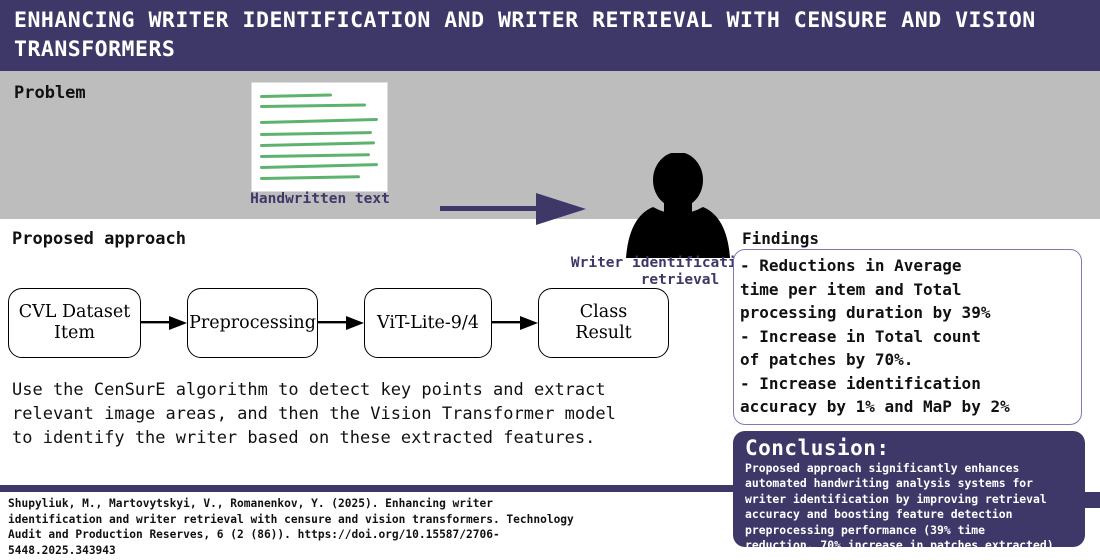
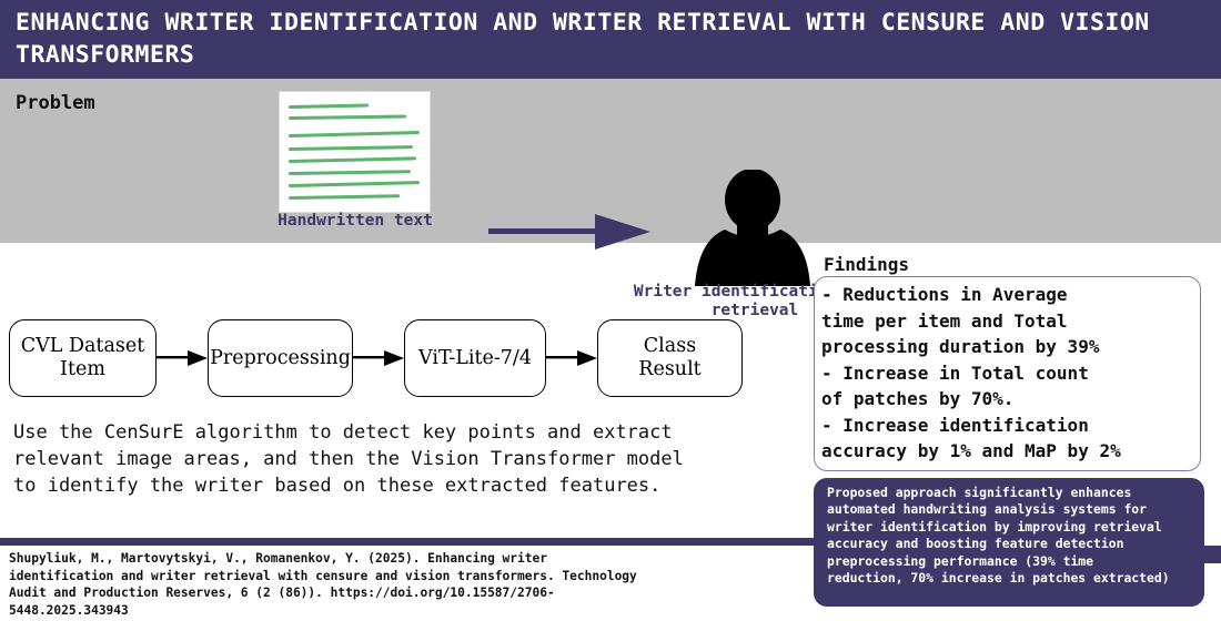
  ENHANCING WRITER IDENTIFICATION AND WRITER RETRIEVAL WITH CENSURE AND VISION TRANSFORMERS
  Problem
  Handwritten text
  Writer identificat retrieval
- Proposed approach
  CVL Dataset
  Item
  Preprocessing
- ViT-Lite-9/4
+ ViT-Lite-7/4
  Class
  Result
  Use the CenSurE algorithm to detect key points and extract
  relevant image areas, and then the Vision Transformer model
  to identify the writer based on these extracted features.
  Shupyliuk, M., Martovytskyi, V., Romanenkov, Y. (2025). Enhancing writer
  identification and writer retrieval with censure and vision transformers. Technology
  Audit and Production Reserves, 6 (2 (86)). https://doi.org/10.15587/2706-
  5448.2025.343943
  Findings
  - Reductions in Average
  time per item and Total
  processing duration by 39%
  - Increase in Total count
  of patches by 70%.
  - Increase identification
  accuracy by 1% and MaP by 2%
- Conclusion:
  Proposed approach significantly enhances
  automated handwriting analysis systems for
  writer identification by improving retrieval
  accuracy and boosting feature detection
  preprocessing performance (39% time
  reduction, 70% increase in patches extracted)
